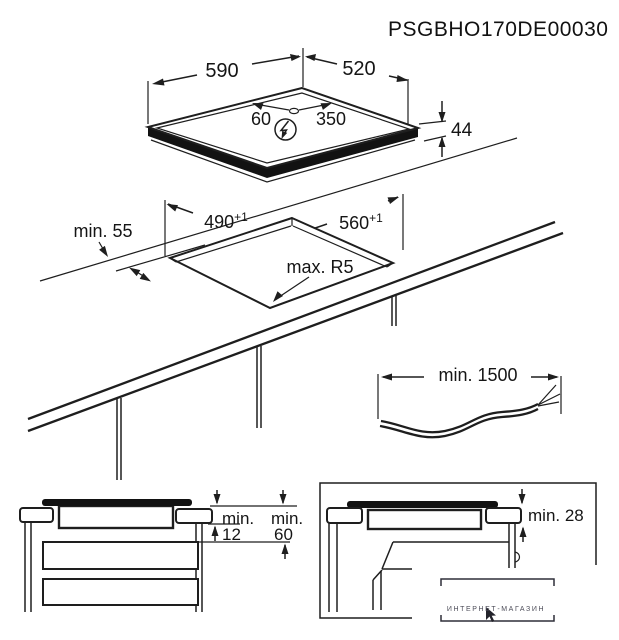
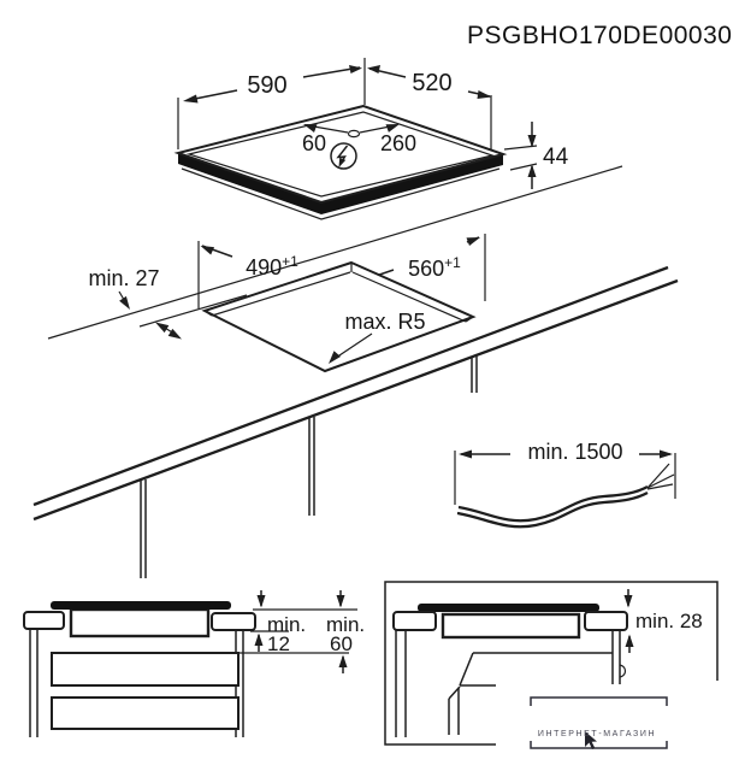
  PSGBHO170DE00030
  590
  520
  60
- 350
+ 260
  44
- min. 55
+ min. 27
  490+1
  560+1
  max. R5
  min. 1500
  min.
  12
  min.
  60
  min. 28
